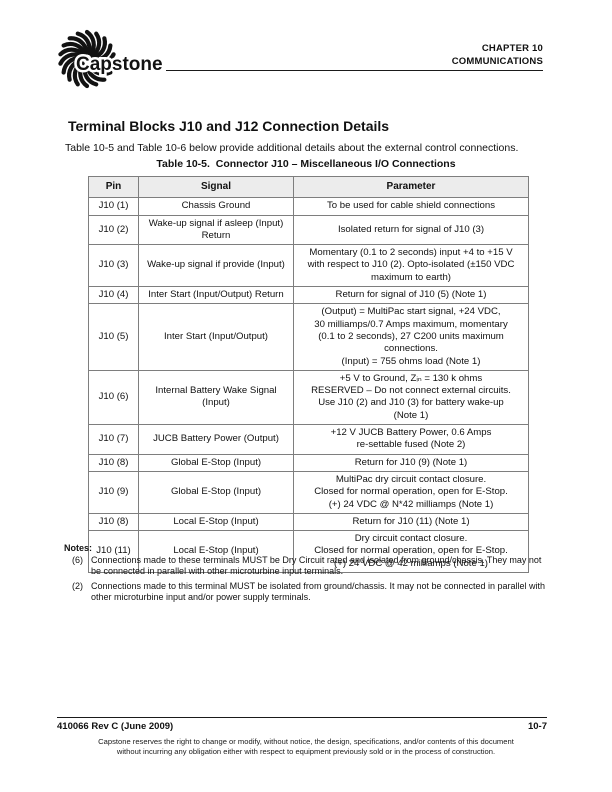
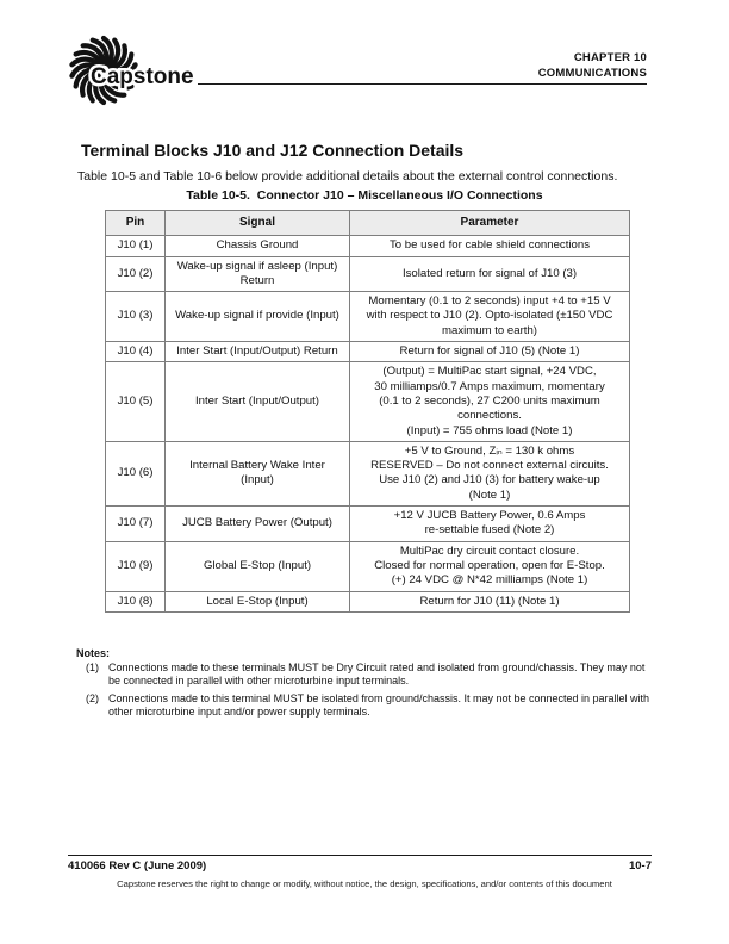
  Capstone
  CHAPTER 10
  COMMUNICATIONS
  Terminal Blocks J10 and J12 Connection Details
  Table 10-5 and Table 10-6 below provide additional details about the external control connections.
  Table 10-5. Connector J10 – Miscellaneous I/O Connections
  Pin	Signal	Parameter
  J10 (1)	Chassis Ground	To be used for cable shield connections
  J10 (2)	Wake-up signal if asleep (Input) Return	Isolated return for signal of J10 (3)
  J10 (3)	Wake-up signal if provide (Input)	Momentary (0.1 to 2 seconds) input +4 to +15 V with respect to J10 (2). Opto-isolated (±150 VDC maximum to earth)
  J10 (4)	Inter Start (Input/Output) Return	Return for signal of J10 (5) (Note 1)
  J10 (5)	Inter Start (Input/Output)	(Output) = MultiPac start signal, +24 VDC, 30 milliamps/0.7 Amps maximum, momentary (0.1 to 2 seconds), 27 C200 units maximum connections. (Input) = 755 ohms load (Note 1)
- J10 (6)	Internal Battery Wake Signal (Input)	+5 V to Ground, Zᵢₙ = 130 k ohms RESERVED – Do not connect external circuits. Use J10 (2) and J10 (3) for battery wake-up (Note 1)
+ J10 (6)	Internal Battery Wake Inter (Input)	+5 V to Ground, Zᵢₙ = 130 k ohms RESERVED – Do not connect external circuits. Use J10 (2) and J10 (3) for battery wake-up (Note 1)
  J10 (7)	JUCB Battery Power (Output)	+12 V JUCB Battery Power, 0.6 Amps re-settable fused (Note 2)
- J10 (8)	Global E-Stop (Input)	Return for J10 (9) (Note 1)
  J10 (9)	Global E-Stop (Input)	MultiPac dry circuit contact closure. Closed for normal operation, open for E-Stop. (+) 24 VDC @ N*42 milliamps (Note 1)
  J10 (8)	Local E-Stop (Input)	Return for J10 (11) (Note 1)
- J10 (11)	Local E-Stop (Input)	Dry circuit contact closure. Closed for normal operation, open for E-Stop. (+) 24 VDC @ 42 milliamps (Note 1)
  Notes:
- (6)
+ (1)
  Connections made to these terminals MUST be Dry Circuit rated and isolated from ground/chassis. They may not be connected in parallel with other microturbine input terminals.
  (2)
  Connections made to this terminal MUST be isolated from ground/chassis. It may not be connected in parallel with other microturbine input and/or power supply terminals.
  410066 Rev C (June 2009)
  10-7
  Capstone reserves the right to change or modify, without notice, the design, specifications, and/or contents of this document
- without incurring any obligation either with respect to equipment previously sold or in the process of construction.
